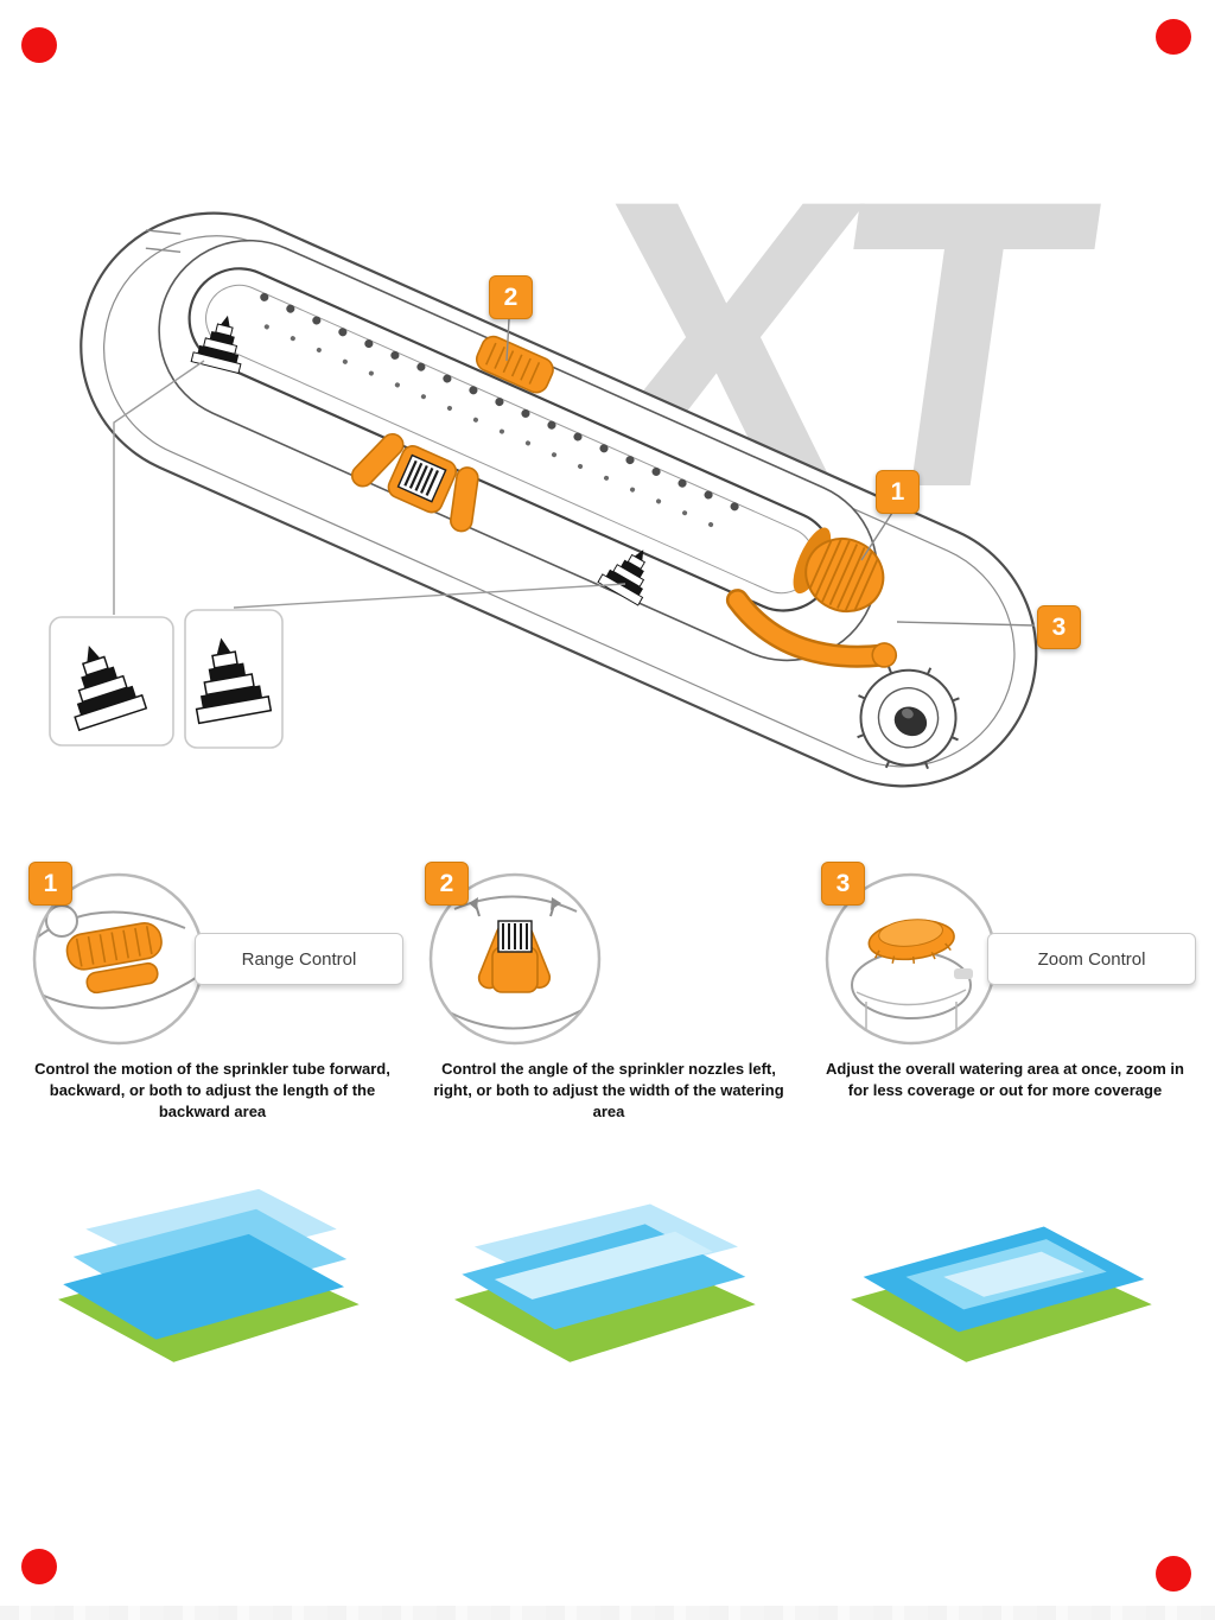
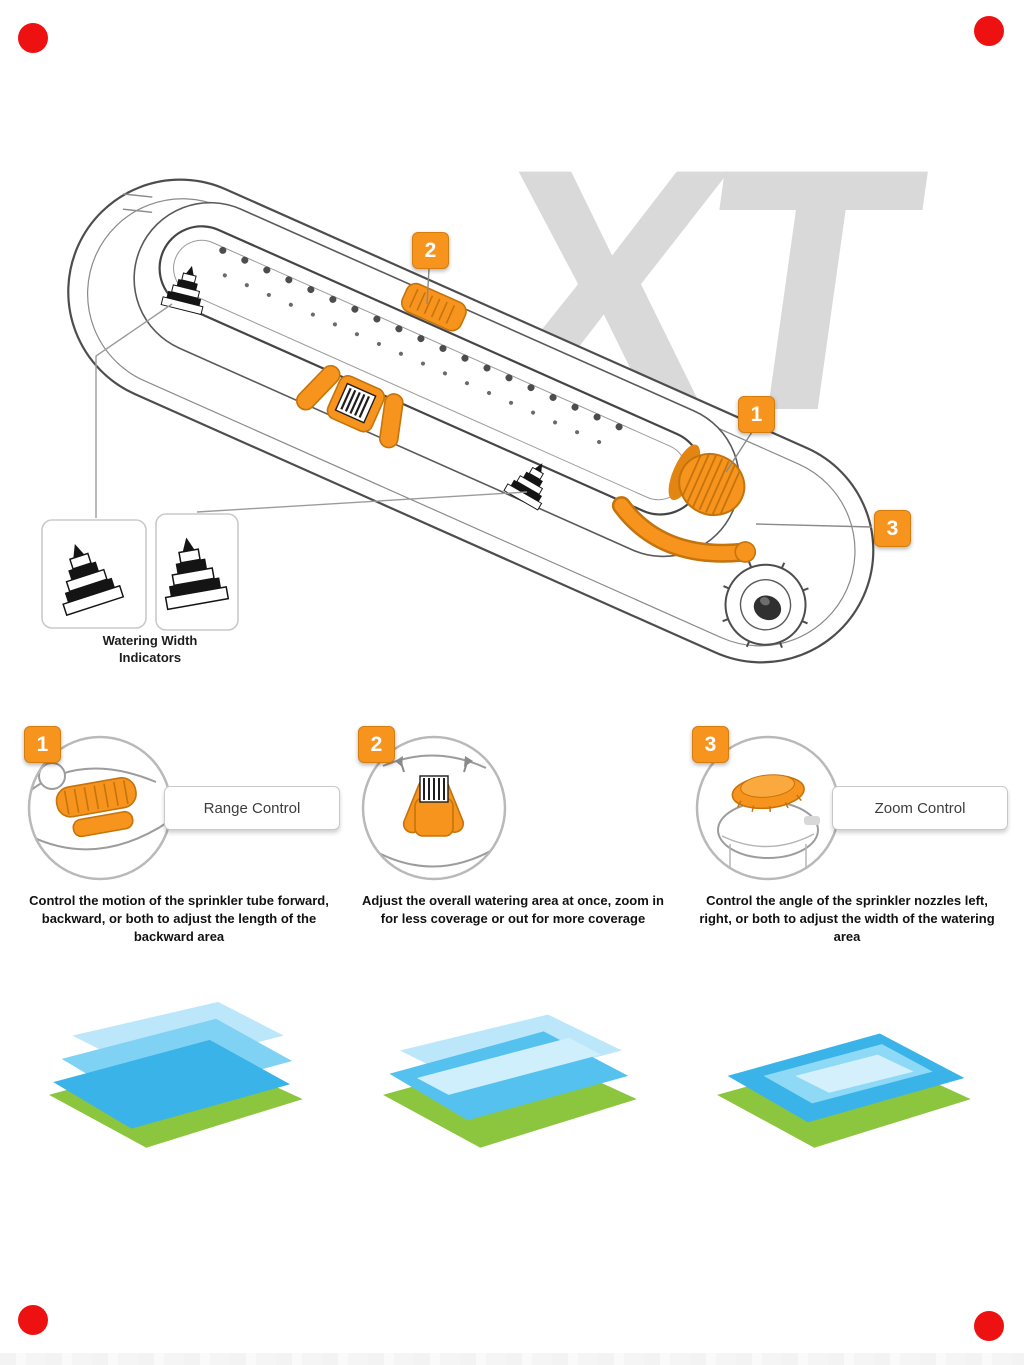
  2
  1
  3
+ Watering Width
+ Indicators
  1
  Range Control
  Control the motion of the sprinkler tube forward, backward, or both to adjust the length of the backward area
  2
- Control the angle of the sprinkler nozzles left, right, or both to adjust the width of the watering area
+ Adjust the overall watering area at once, zoom in for less coverage or out for more coverage
  3
  Zoom Control
- Adjust the overall watering area at once, zoom in for less coverage or out for more coverage
+ Control the angle of the sprinkler nozzles left, right, or both to adjust the width of the watering area
